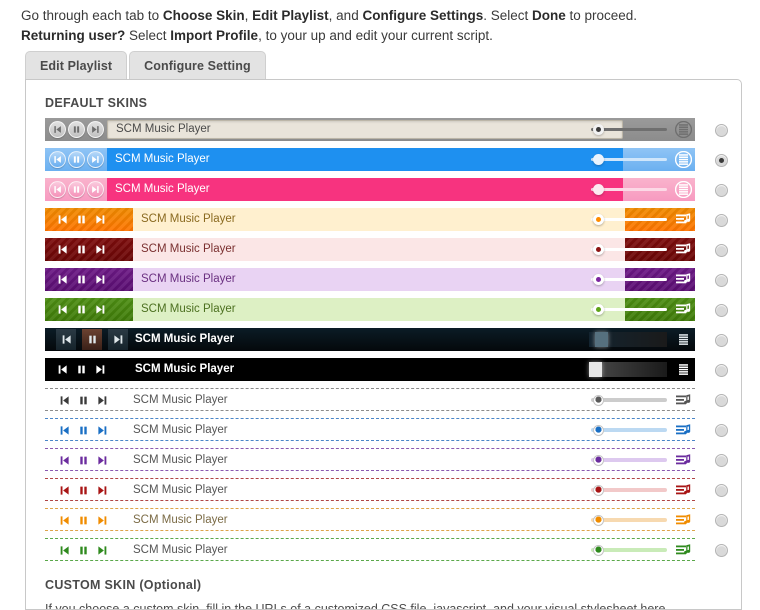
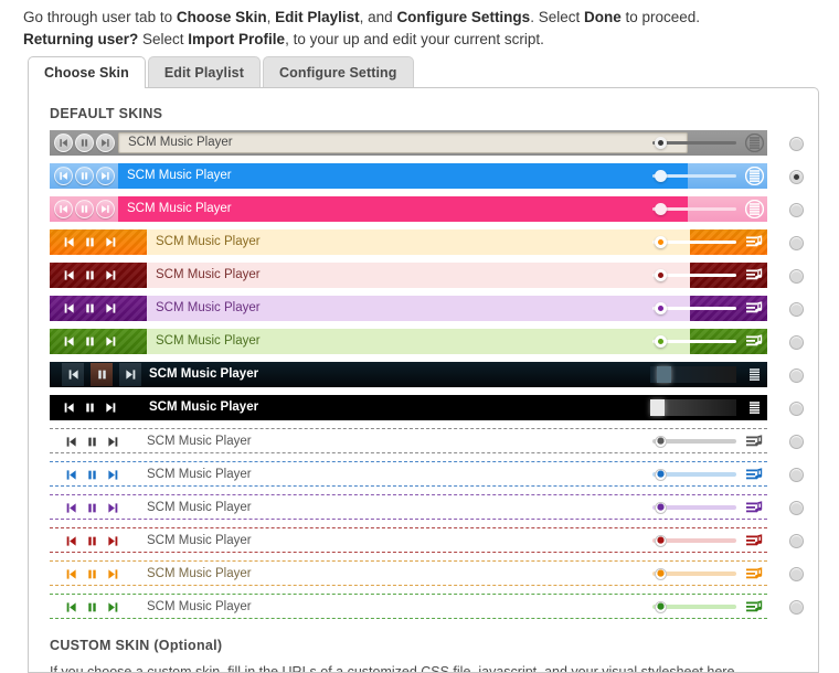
- Go through each tab to Choose Skin, Edit Playlist, and Configure Settings. Select Done to proceed.
+ Go through user tab to Choose Skin, Edit Playlist, and Configure Settings. Select Done to proceed.
  Returning user? Select Import Profile, to your up and edit your current script.
+ Choose Skin
  Edit Playlist
  Configure Setting
  DEFAULT SKINS
  SCM Music Player
  SCM Music Player
  SCM Music Player
  SCM Music Player
  SCM Music Player
  SCM Music Player
  SCM Music Player
  SCM Music Player
  SCM Music Player
  SCM Music Player
  SCM Music Player
  SCM Music Player
  SCM Music Player
  SCM Music Player
  SCM Music Player
  CUSTOM SKIN (Optional)
